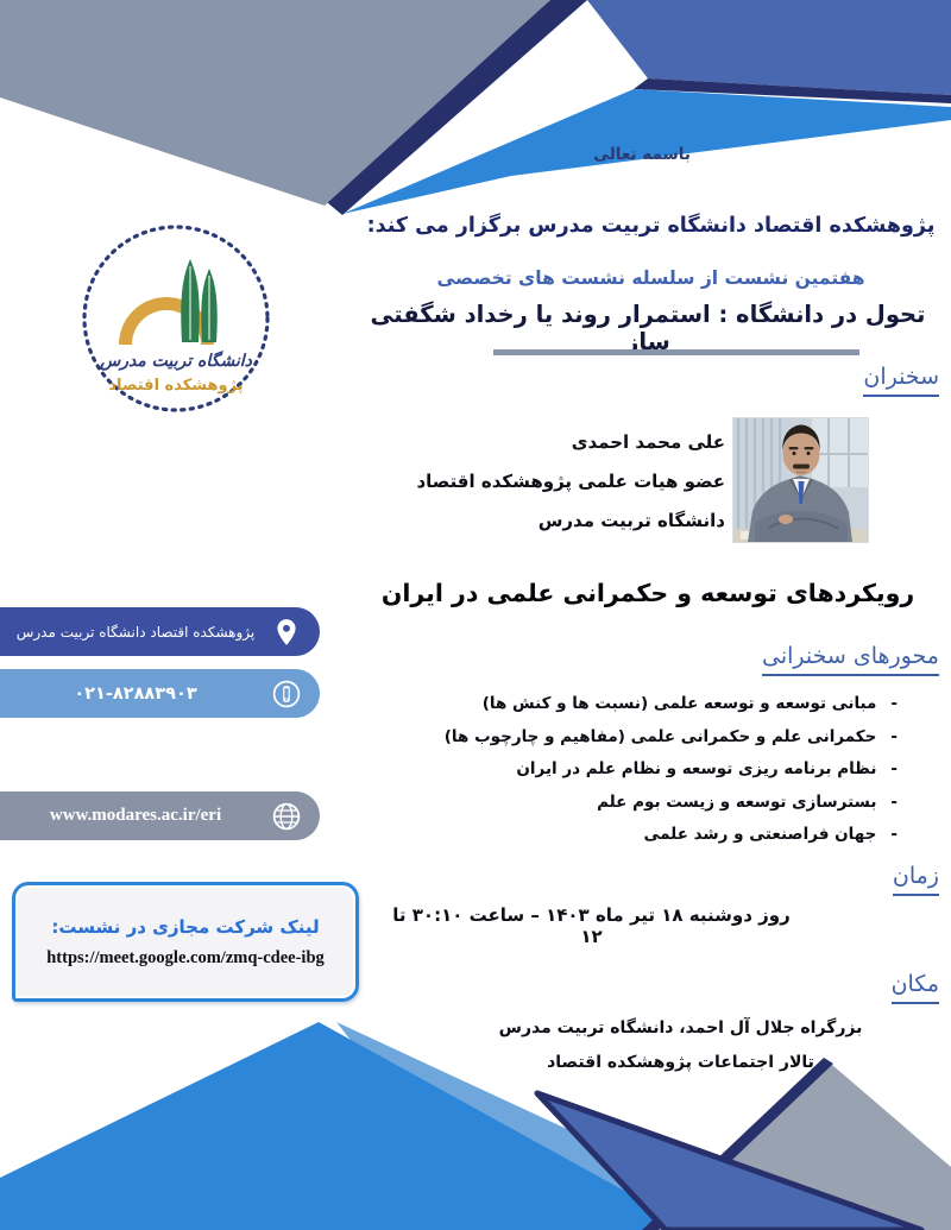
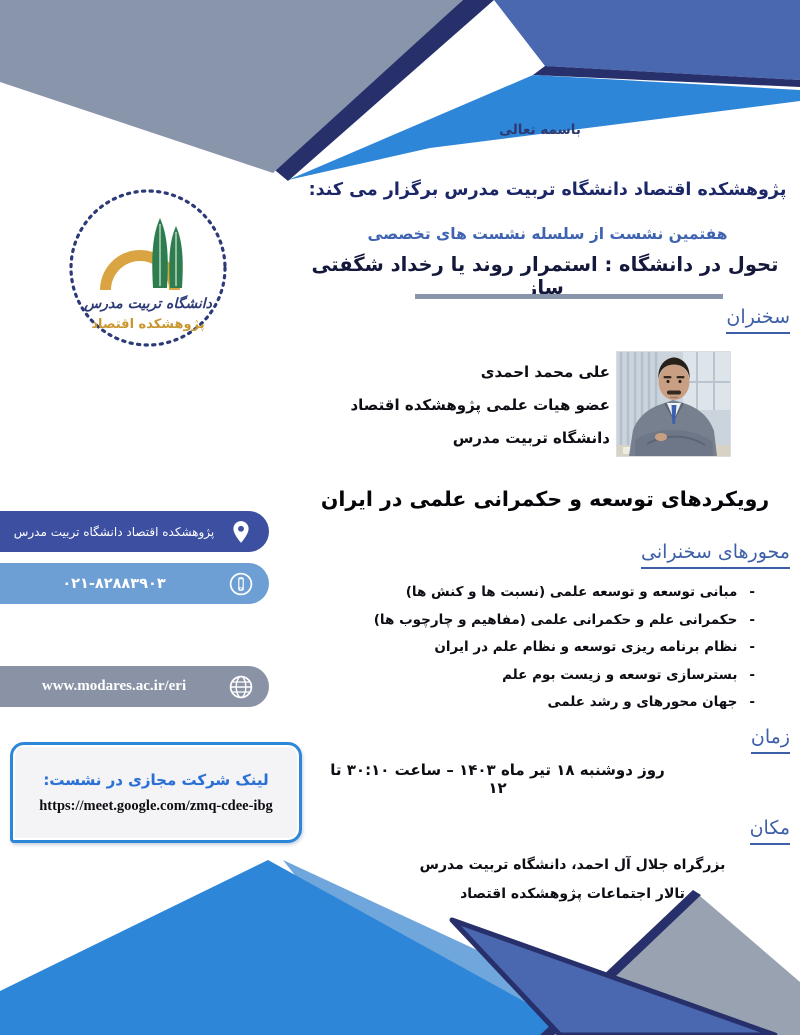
  باسمه تعالی
  پژوهشکده اقتصاد دانشگاه تربیت مدرس برگزار می کند:
  هفتمین نشست از سلسله نشست های تخصصی
  تحول در دانشگاه : استمرار روند یا رخداد شگفتی ساز
  سخنران
  علی محمد احمدی
  عضو هیات علمی پژوهشکده اقتصاد
  دانشگاه تربیت مدرس
  رویکردهای توسعه و حکمرانی علمی در ایران
  محورهای سخنرانی
  مبانی توسعه و توسعه علمی (نسبت ها و کنش ها)
  حکمرانی علم و حکمرانی علمی (مفاهیم و چارچوب ها)
  نظام برنامه ریزی توسعه و نظام علم در ایران
  بسترسازی توسعه و زیست بوم علم
- جهان فراصنعتی و رشد علمی
+ جهان محورهای و رشد علمی
  زمان
  روز دوشنبه ۱۸ تیر ماه ۱۴۰۳ – ساعت ۳۰:۱۰ تا ۱۲
  مکان
  بزرگراه جلال آل احمد، دانشگاه تربیت مدرس
  تالار اجتماعات پژوهشکده اقتصاد
  دانشگاه تربیت مدرس
  پژوهشکده اقتصاد
  پژوهشکده اقتصاد دانشگاه تربیت مدرس
  ۰۲۱-۸۲۸۸۳۹۰۳
  www.modares.ac.ir/eri
  لینک شرکت مجازی در نشست:
  https://meet.google.com/zmq-cdee-ibg
